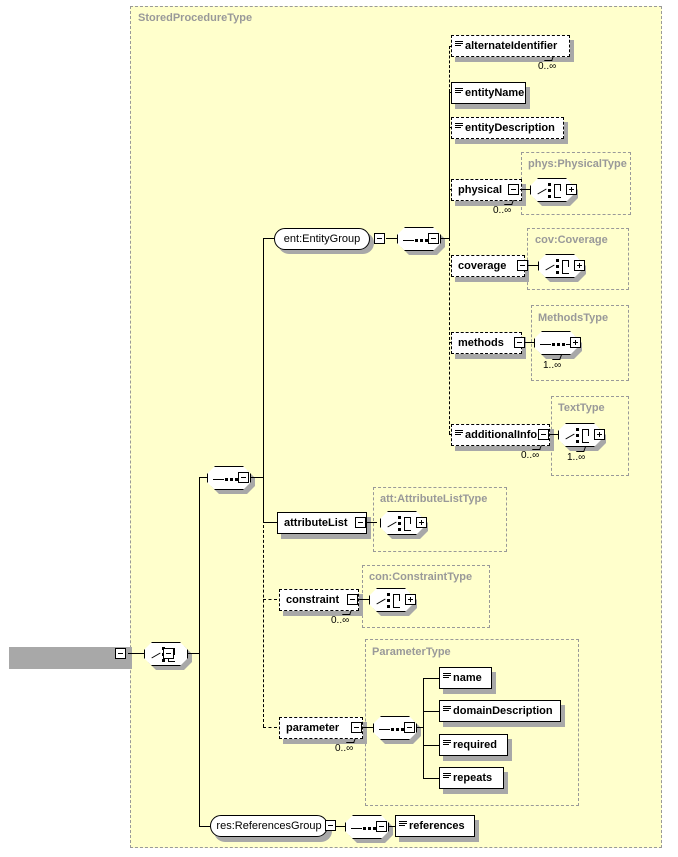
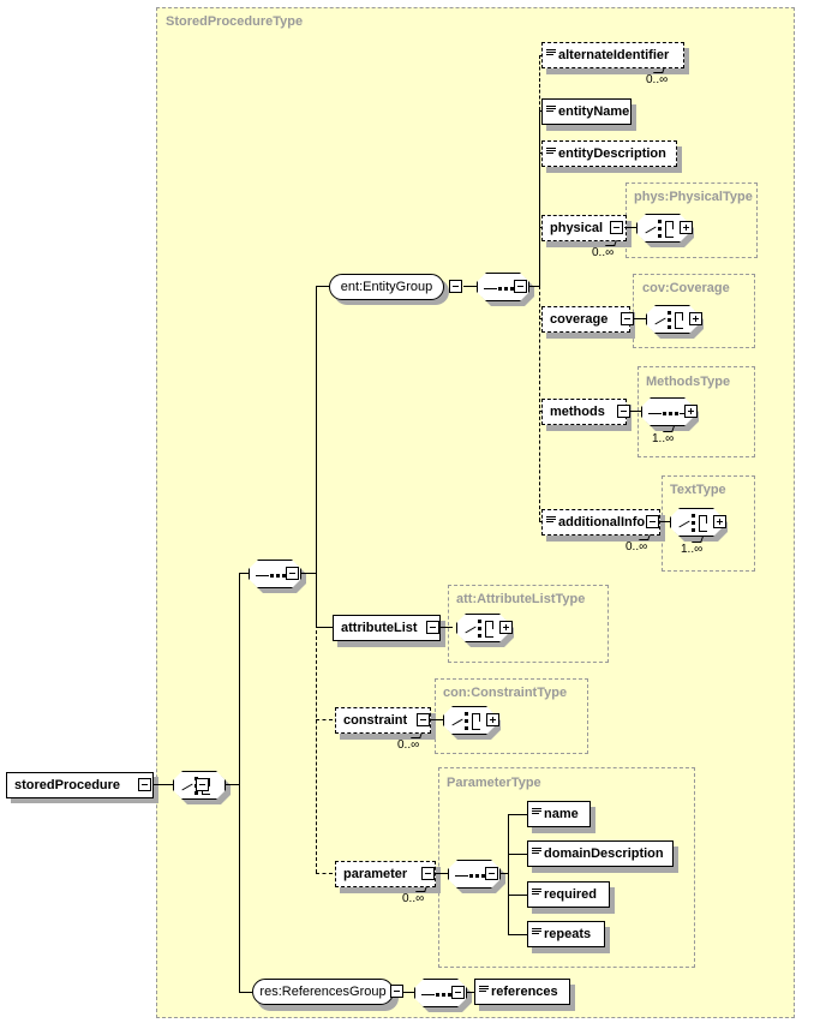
  StoredProcedureType
+ storedProcedure
  ent:EntityGroup
  alternateIdentifier
  0..∞
  entityName
  entityDescription
  phys:PhysicalType
  physical
  0..∞
  cov:Coverage
  coverage
  MethodsType
  methods
  1..∞
  TextType
  additionalInfo
  0..∞
  1..∞
  att:AttributeListType
  attributeList
  con:ConstraintType
  constraint
  0..∞
  ParameterType
  parameter
  0..∞
  name
  domainDescription
  required
  repeats
  res:ReferencesGroup
  references
